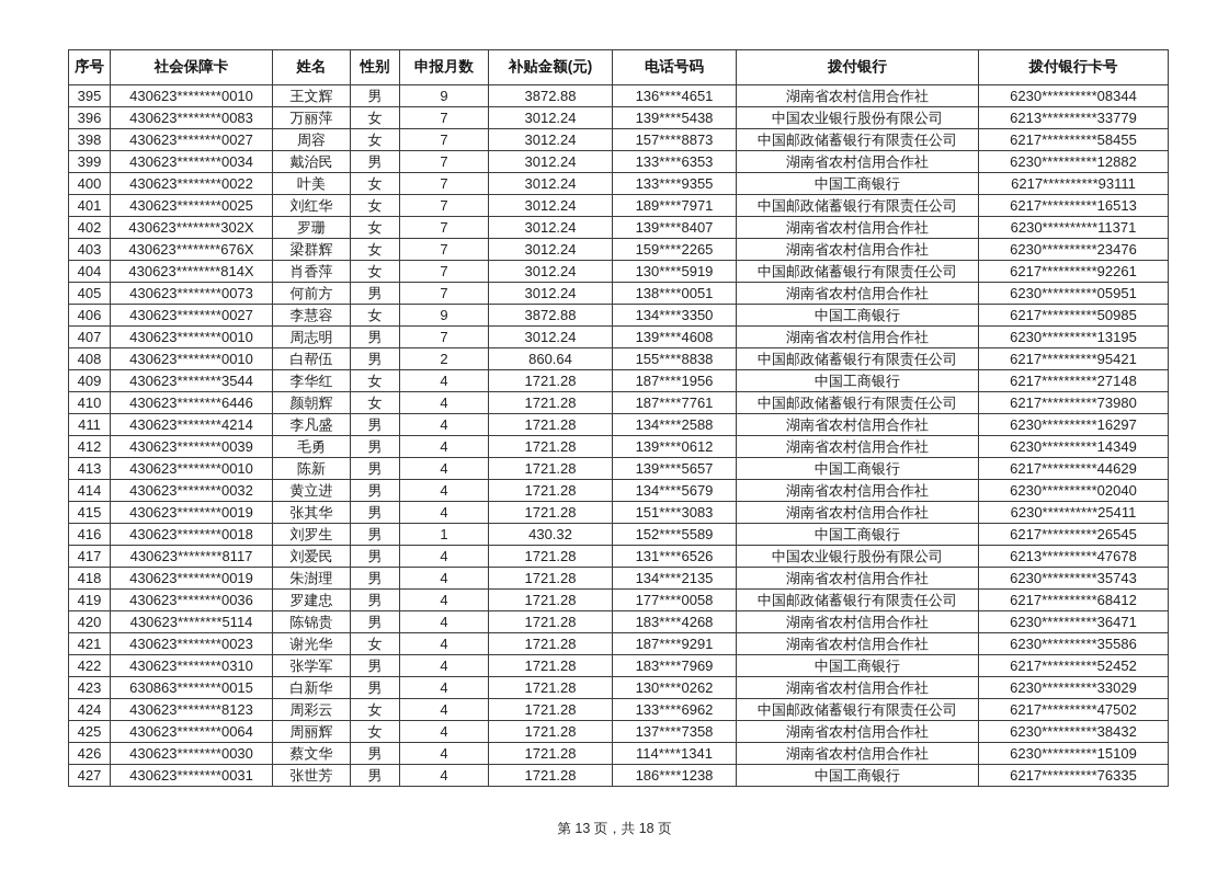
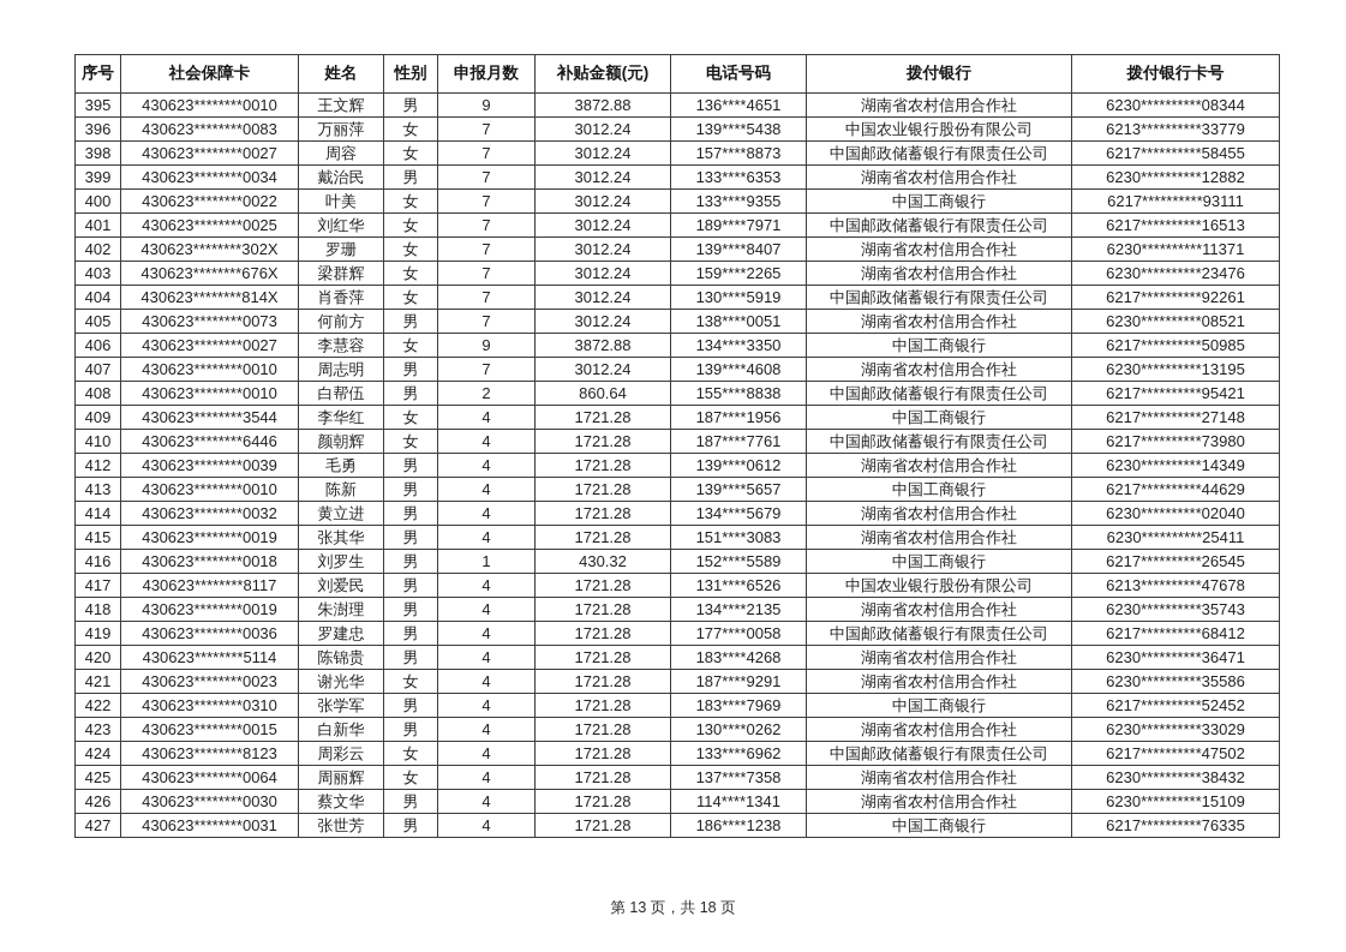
  序号	社会保障卡	姓名	性别	申报月数	补贴金额(元)	电话号码	拨付银行	拨付银行卡号
  395	430623********0010	王文辉	男	9	3872.88	136****4651	湖南省农村信用合作社	6230**********08344
  396	430623********0083	万丽萍	女	7	3012.24	139****5438	中国农业银行股份有限公司	6213**********33779
  398	430623********0027	周容	女	7	3012.24	157****8873	中国邮政储蓄银行有限责任公司	6217**********58455
  399	430623********0034	戴治民	男	7	3012.24	133****6353	湖南省农村信用合作社	6230**********12882
  400	430623********0022	叶美	女	7	3012.24	133****9355	中国工商银行	6217**********93111
  401	430623********0025	刘红华	女	7	3012.24	189****7971	中国邮政储蓄银行有限责任公司	6217**********16513
  402	430623********302X	罗珊	女	7	3012.24	139****8407	湖南省农村信用合作社	6230**********11371
  403	430623********676X	梁群辉	女	7	3012.24	159****2265	湖南省农村信用合作社	6230**********23476
  404	430623********814X	肖香萍	女	7	3012.24	130****5919	中国邮政储蓄银行有限责任公司	6217**********92261
- 405	430623********0073	何前方	男	7	3012.24	138****0051	湖南省农村信用合作社	6230**********05951
+ 405	430623********0073	何前方	男	7	3012.24	138****0051	湖南省农村信用合作社	6230**********08521
  406	430623********0027	李慧容	女	9	3872.88	134****3350	中国工商银行	6217**********50985
  407	430623********0010	周志明	男	7	3012.24	139****4608	湖南省农村信用合作社	6230**********13195
  408	430623********0010	白帮伍	男	2	860.64	155****8838	中国邮政储蓄银行有限责任公司	6217**********95421
  409	430623********3544	李华红	女	4	1721.28	187****1956	中国工商银行	6217**********27148
  410	430623********6446	颜朝辉	女	4	1721.28	187****7761	中国邮政储蓄银行有限责任公司	6217**********73980
- 411	430623********4214	李凡盛	男	4	1721.28	134****2588	湖南省农村信用合作社	6230**********16297
  412	430623********0039	毛勇	男	4	1721.28	139****0612	湖南省农村信用合作社	6230**********14349
  413	430623********0010	陈新	男	4	1721.28	139****5657	中国工商银行	6217**********44629
  414	430623********0032	黄立进	男	4	1721.28	134****5679	湖南省农村信用合作社	6230**********02040
  415	430623********0019	张其华	男	4	1721.28	151****3083	湖南省农村信用合作社	6230**********25411
  416	430623********0018	刘罗生	男	1	430.32	152****5589	中国工商银行	6217**********26545
  417	430623********8117	刘爱民	男	4	1721.28	131****6526	中国农业银行股份有限公司	6213**********47678
  418	430623********0019	朱澍理	男	4	1721.28	134****2135	湖南省农村信用合作社	6230**********35743
  419	430623********0036	罗建忠	男	4	1721.28	177****0058	中国邮政储蓄银行有限责任公司	6217**********68412
  420	430623********5114	陈锦贵	男	4	1721.28	183****4268	湖南省农村信用合作社	6230**********36471
  421	430623********0023	谢光华	女	4	1721.28	187****9291	湖南省农村信用合作社	6230**********35586
  422	430623********0310	张学军	男	4	1721.28	183****7969	中国工商银行	6217**********52452
- 423	630863********0015	白新华	男	4	1721.28	130****0262	湖南省农村信用合作社	6230**********33029
+ 423	430623********0015	白新华	男	4	1721.28	130****0262	湖南省农村信用合作社	6230**********33029
  424	430623********8123	周彩云	女	4	1721.28	133****6962	中国邮政储蓄银行有限责任公司	6217**********47502
  425	430623********0064	周丽辉	女	4	1721.28	137****7358	湖南省农村信用合作社	6230**********38432
  426	430623********0030	蔡文华	男	4	1721.28	114****1341	湖南省农村信用合作社	6230**********15109
  427	430623********0031	张世芳	男	4	1721.28	186****1238	中国工商银行	6217**********76335
  第 13 页，共 18 页
